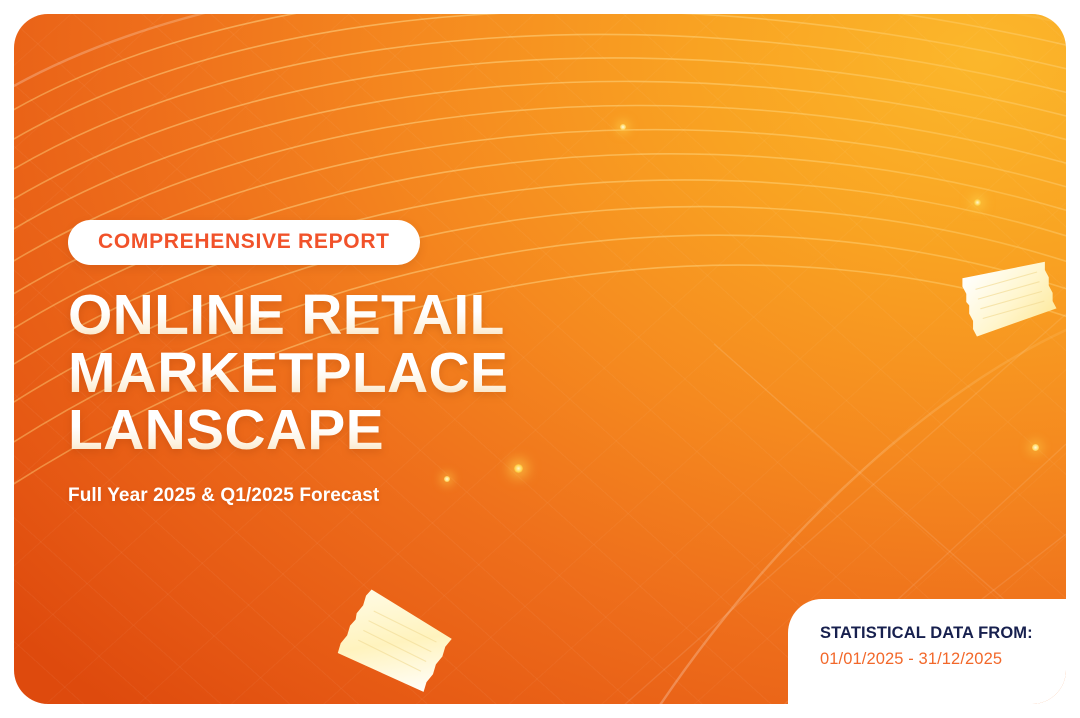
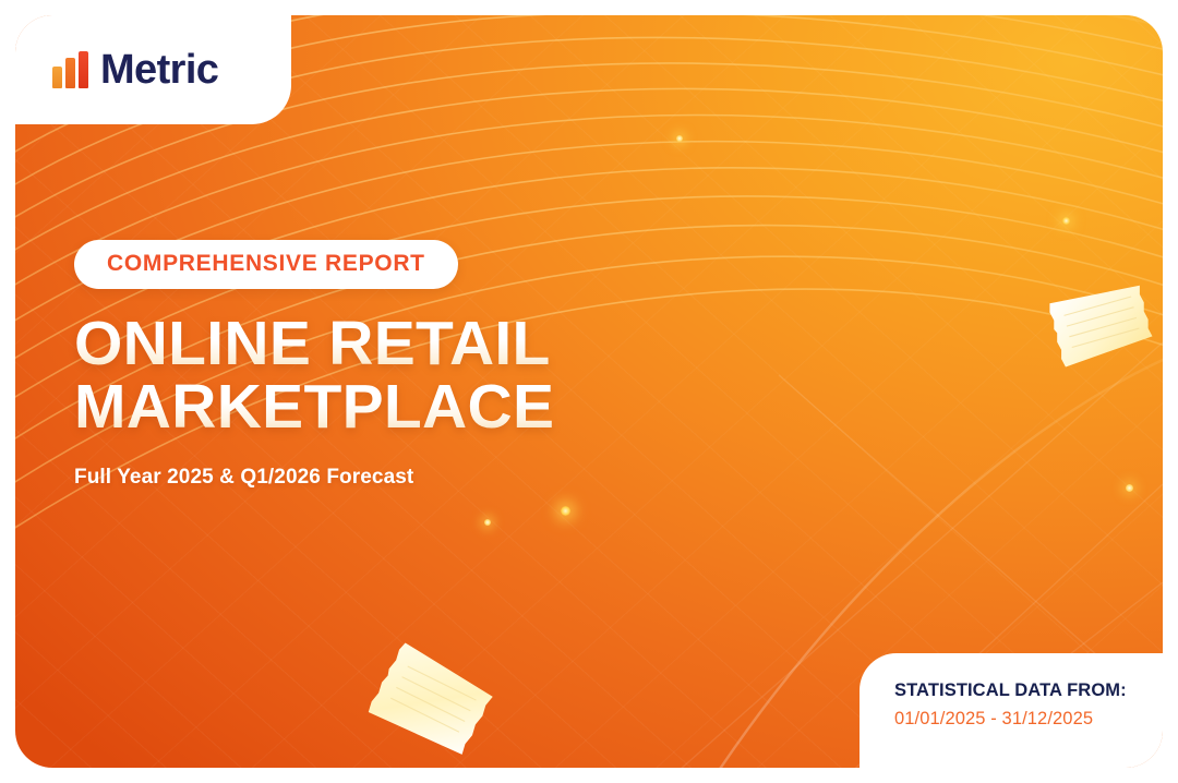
  COMPREHENSIVE REPORT
  ONLINE RETAIL
  MARKETPLACE
- LANSCAPE
- Full Year 2025 & Q1/2025 Forecast
+ Full Year 2025 & Q1/2026 Forecast
+ Metric
  STATISTICAL DATA FROM:
  01/01/2025 - 31/12/2025
